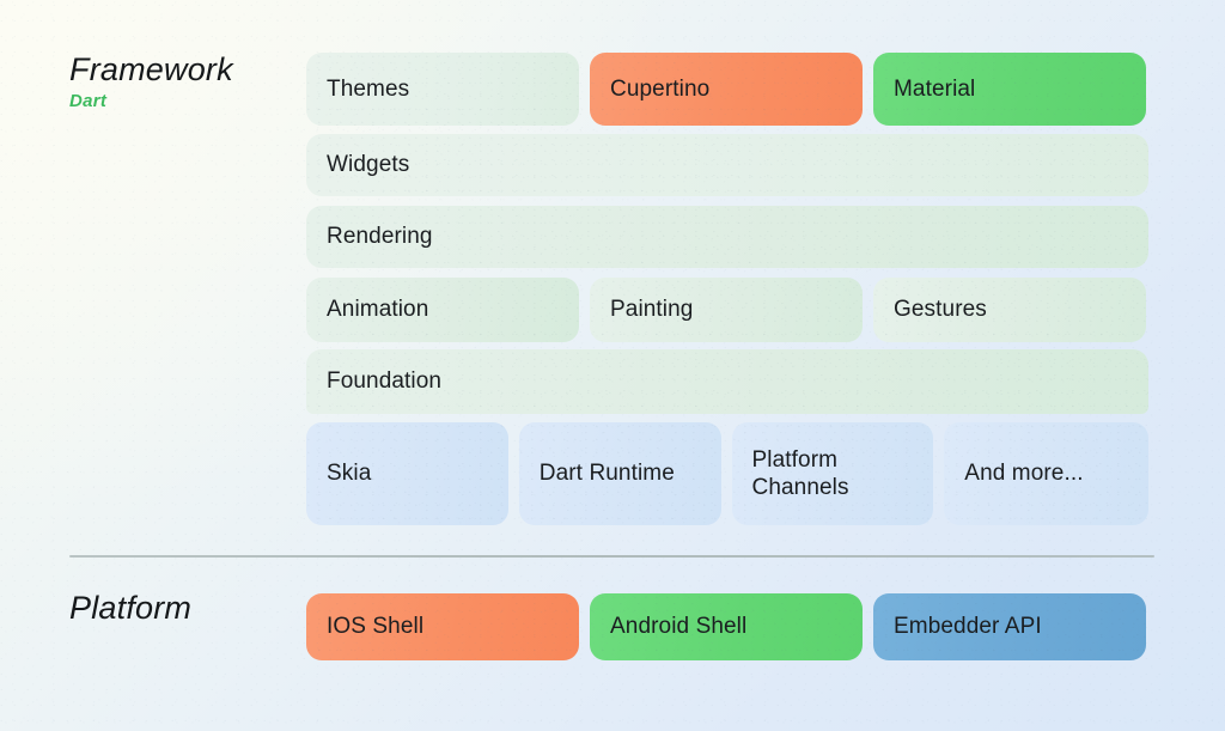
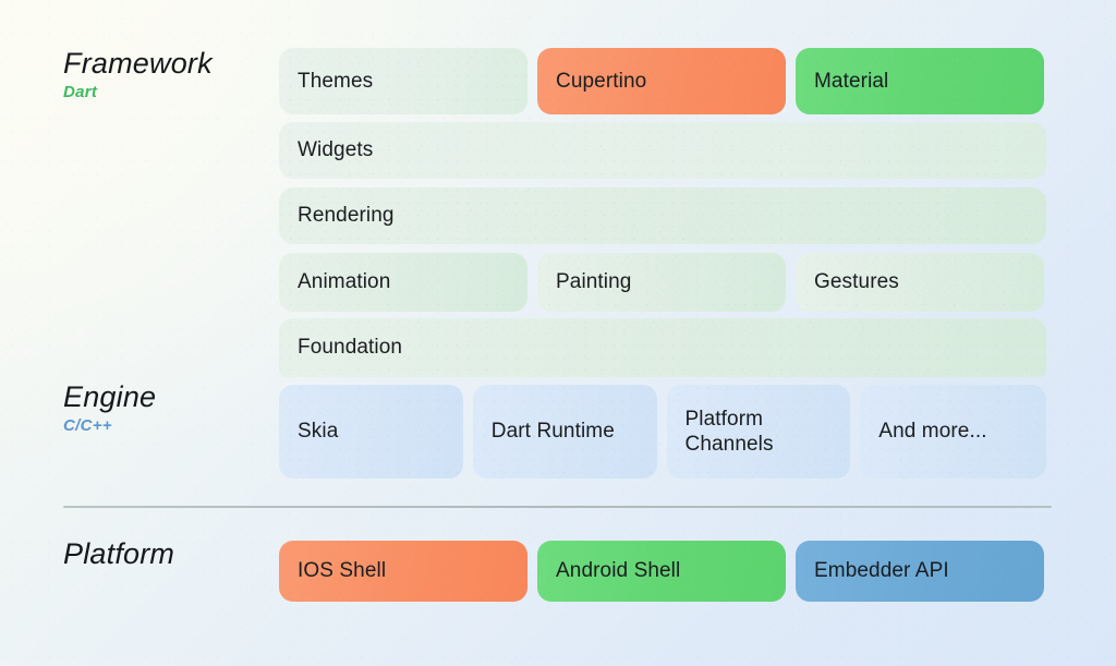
  Framework
  Dart
+ Engine
+ C/C++
  Platform
  Themes
  Cupertino
  Material
  Widgets
  Rendering
  Animation
  Painting
  Gestures
  Foundation
  Skia
  Dart Runtime
  Platform Channels
  And more...
  IOS Shell
  Android Shell
  Embedder API
